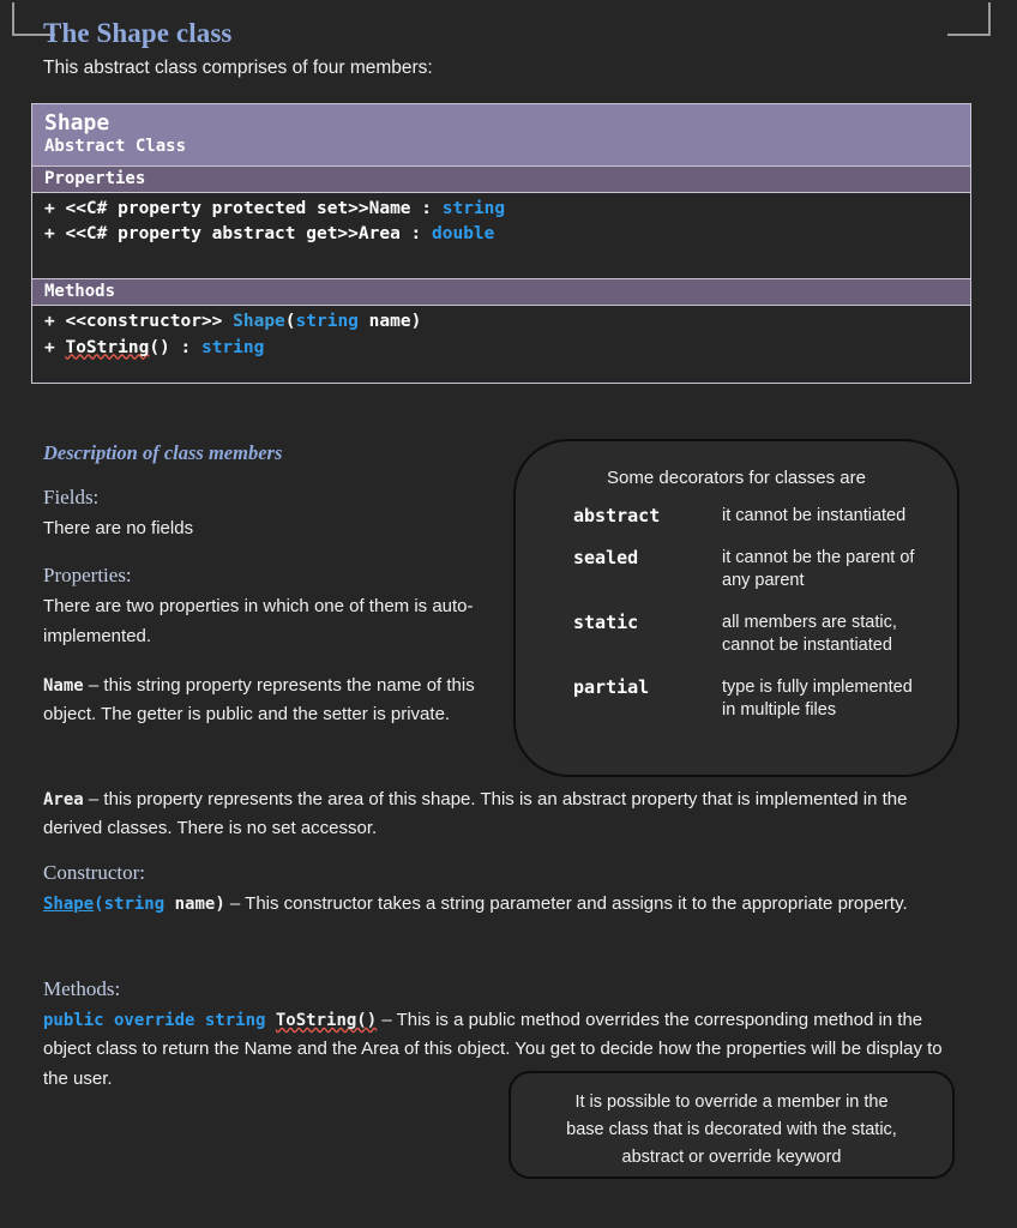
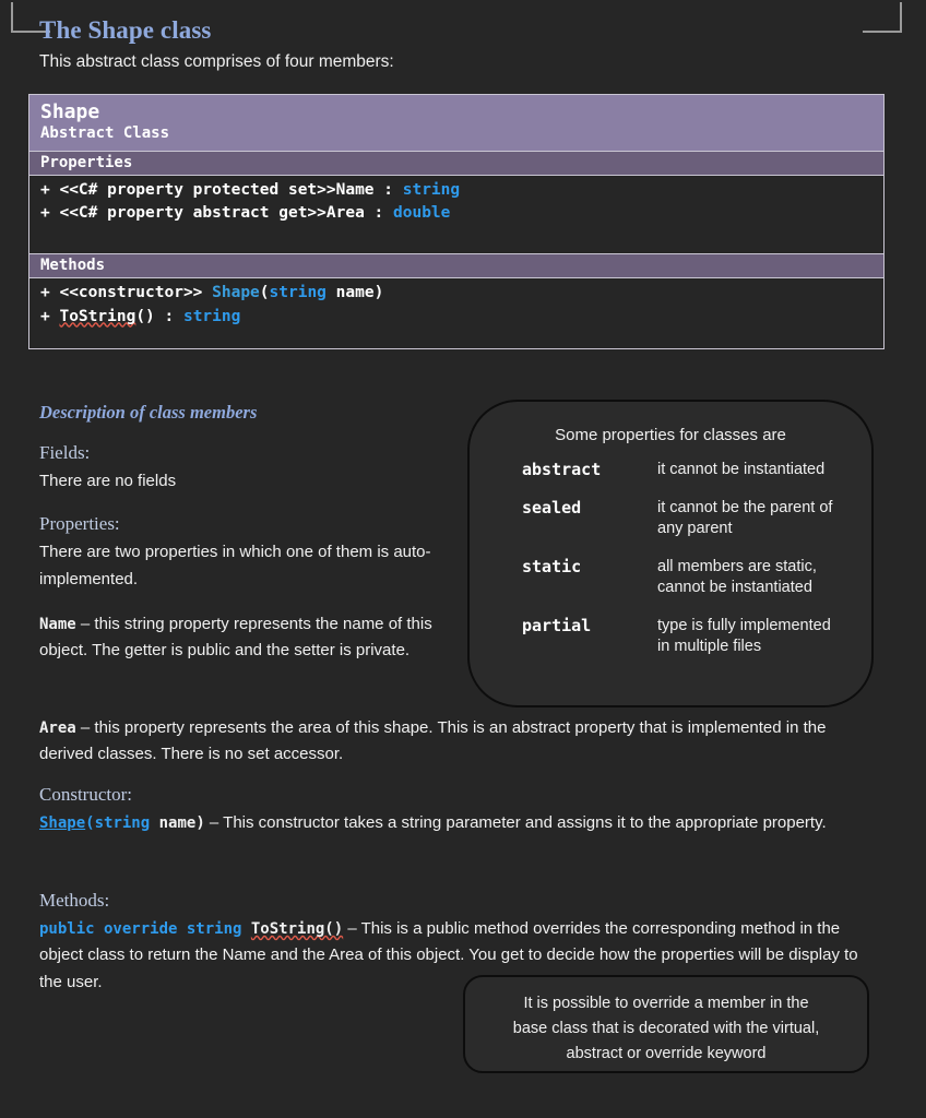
  The Shape class
  This abstract class comprises of four members:
  Shape
  Abstract Class
  Properties
  + <<C# property protected set>>Name : string
  + <<C# property abstract get>>Area : double
  Methods
  + <<constructor>> Shape(string name)
  + ToString() : string
  Description of class members
  Fields:
  There are no fields
  Properties:
  There are two properties in which one of them is auto-implemented.
  Name – this string property represents the name of this object. The getter is public and the setter is private.
  Area – this property represents the area of this shape. This is an abstract property that is implemented in the derived classes. There is no set accessor.
  Constructor:
  Shape(string name) – This constructor takes a string parameter and assigns it to the appropriate property.
  Methods:
  public override string ToString() – This is a public method overrides the corresponding method in the object class to return the Name and the Area of this object. You get to decide how the properties will be display to the user.
- Some decorators for classes are
+ Some properties for classes are
  abstract	it cannot be instantiated
  sealed	it cannot be the parent of any parent
  static	all members are static, cannot be instantiated
  partial	type is fully implemented in multiple files
  It is possible to override a member in the
- base class that is decorated with the static,
+ base class that is decorated with the virtual,
  abstract or override keyword
